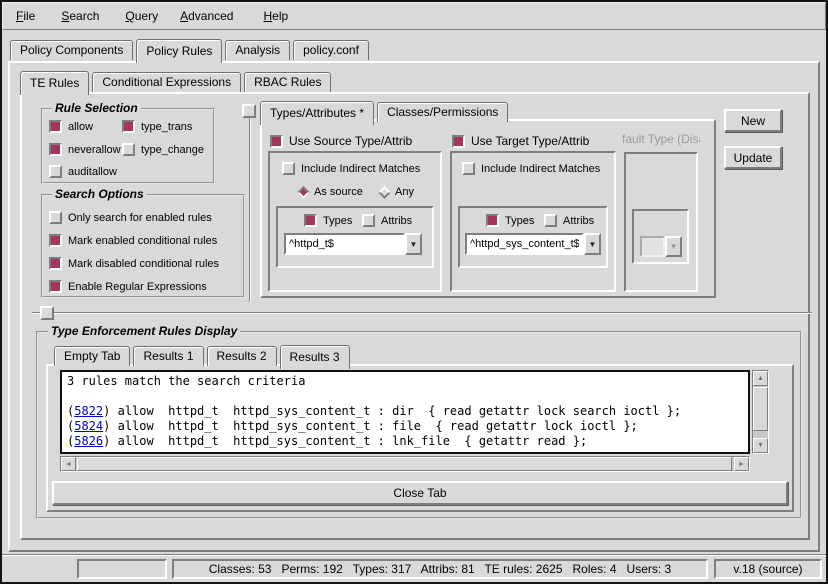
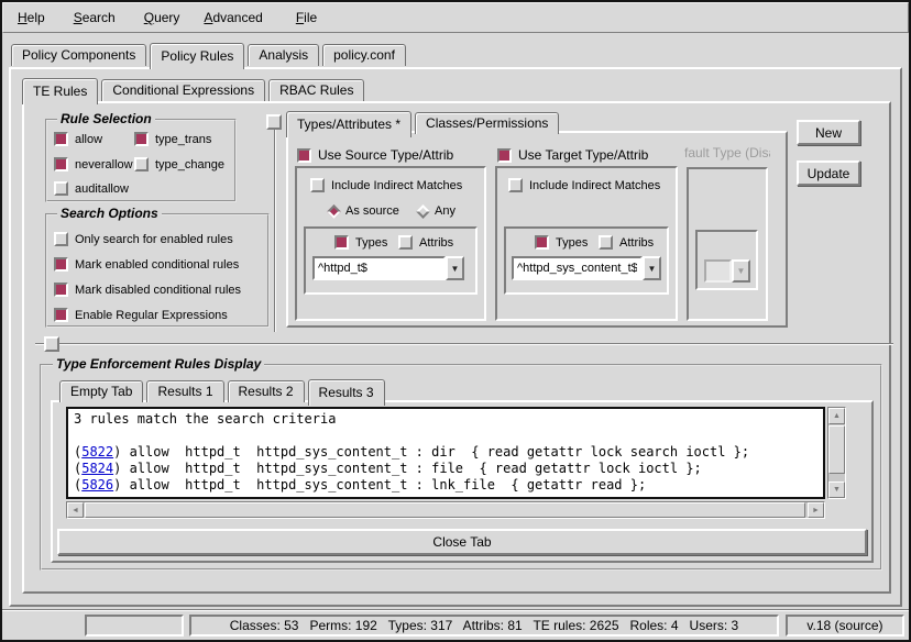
- File
+ Help
  Search
  Query
  Advanced
- Help
+ File
  Policy Components
  Policy Rules
  Analysis
  policy.conf
  TE Rules
  Conditional Expressions
  RBAC Rules
  Rule Selection
  allow
  type_trans
  neverallow
  type_change
  auditallow
  Search Options
  Only search for enabled rules
  Mark enabled conditional rules
  Mark disabled conditional rules
  Enable Regular Expressions
  Types/Attributes *
  Classes/Permissions
  Use Source Type/Attrib
  Include Indirect Matches
  As source
  Any
  Types
  Attribs
  ^httpd_t$
  ▼
  Use Target Type/Attrib
  Include Indirect Matches
  Types
  Attribs
  ^httpd_sys_content_t$
  ▼
  fault Type (Dis
  ▼
  New
  Update
  Type Enforcement Rules Display
  Empty Tab
  Results 1
  Results 2
  Results 3
  3 rules match the search criteria
  (5822) allow httpd_t httpd_sys_content_t : dir { read getattr lock search ioctl };
  (5824) allow httpd_t httpd_sys_content_t : file { read getattr lock ioctl };
  (5826) allow httpd_t httpd_sys_content_t : lnk_file { getattr read };
  Close Tab
  Classes: 53 Perms: 192 Types: 317 Attribs: 81 TE rules: 2625 Roles: 4 Users: 3
  v.18 (source)
